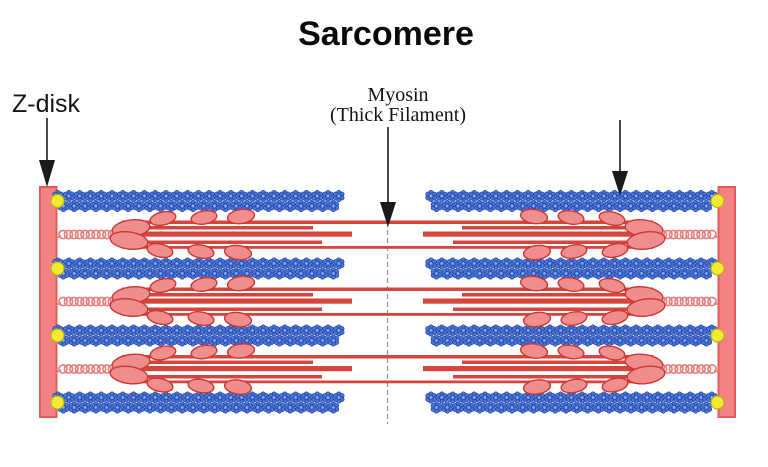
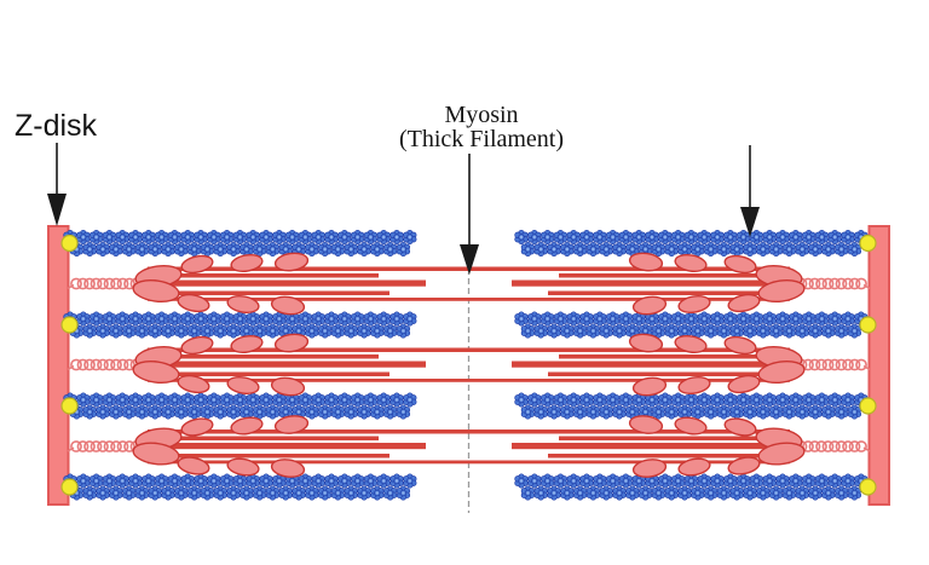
- Sarcomere
  Z-disk
  Myosin
  (Thick Filament)
